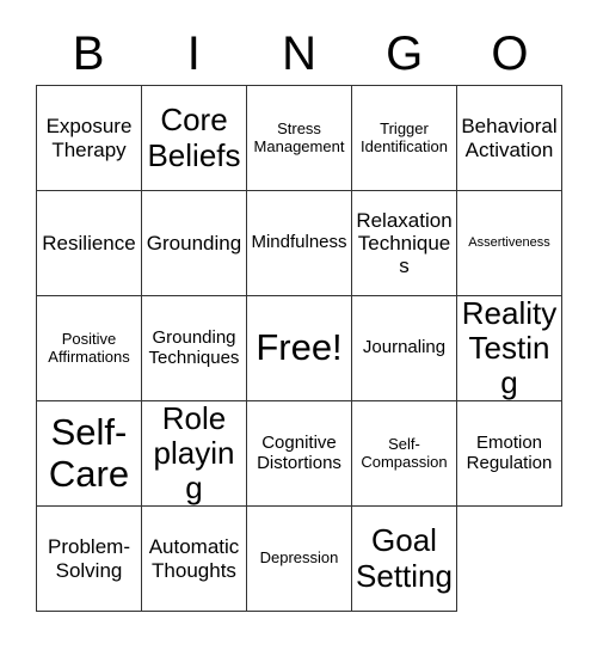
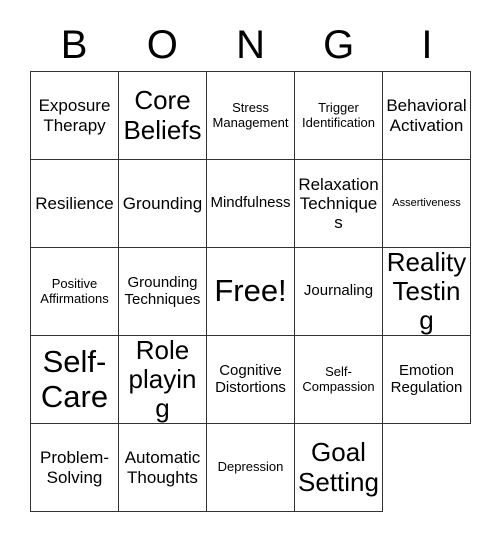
  B
- I
+ O
  N
  G
- O
+ I
  Exposure
  Therapy
  Core
  Beliefs
  Stress
  Management
  Trigger
  Identification
  Behavioral
  Activation
  Resilience
  Grounding
  Mindfulness
  Relaxation
  Techniques
  Assertiveness
  Positive
  Affirmations
  Grounding
  Techniques
  Free!
  Journaling
  Reality
  Testing
  Self-
  Care
  Role
  playing
  Cognitive
  Distortions
  Self-
  Compassion
  Emotion
  Regulation
  Problem-
  Solving
  Automatic
  Thoughts
  Depression
  Goal
  Setting
